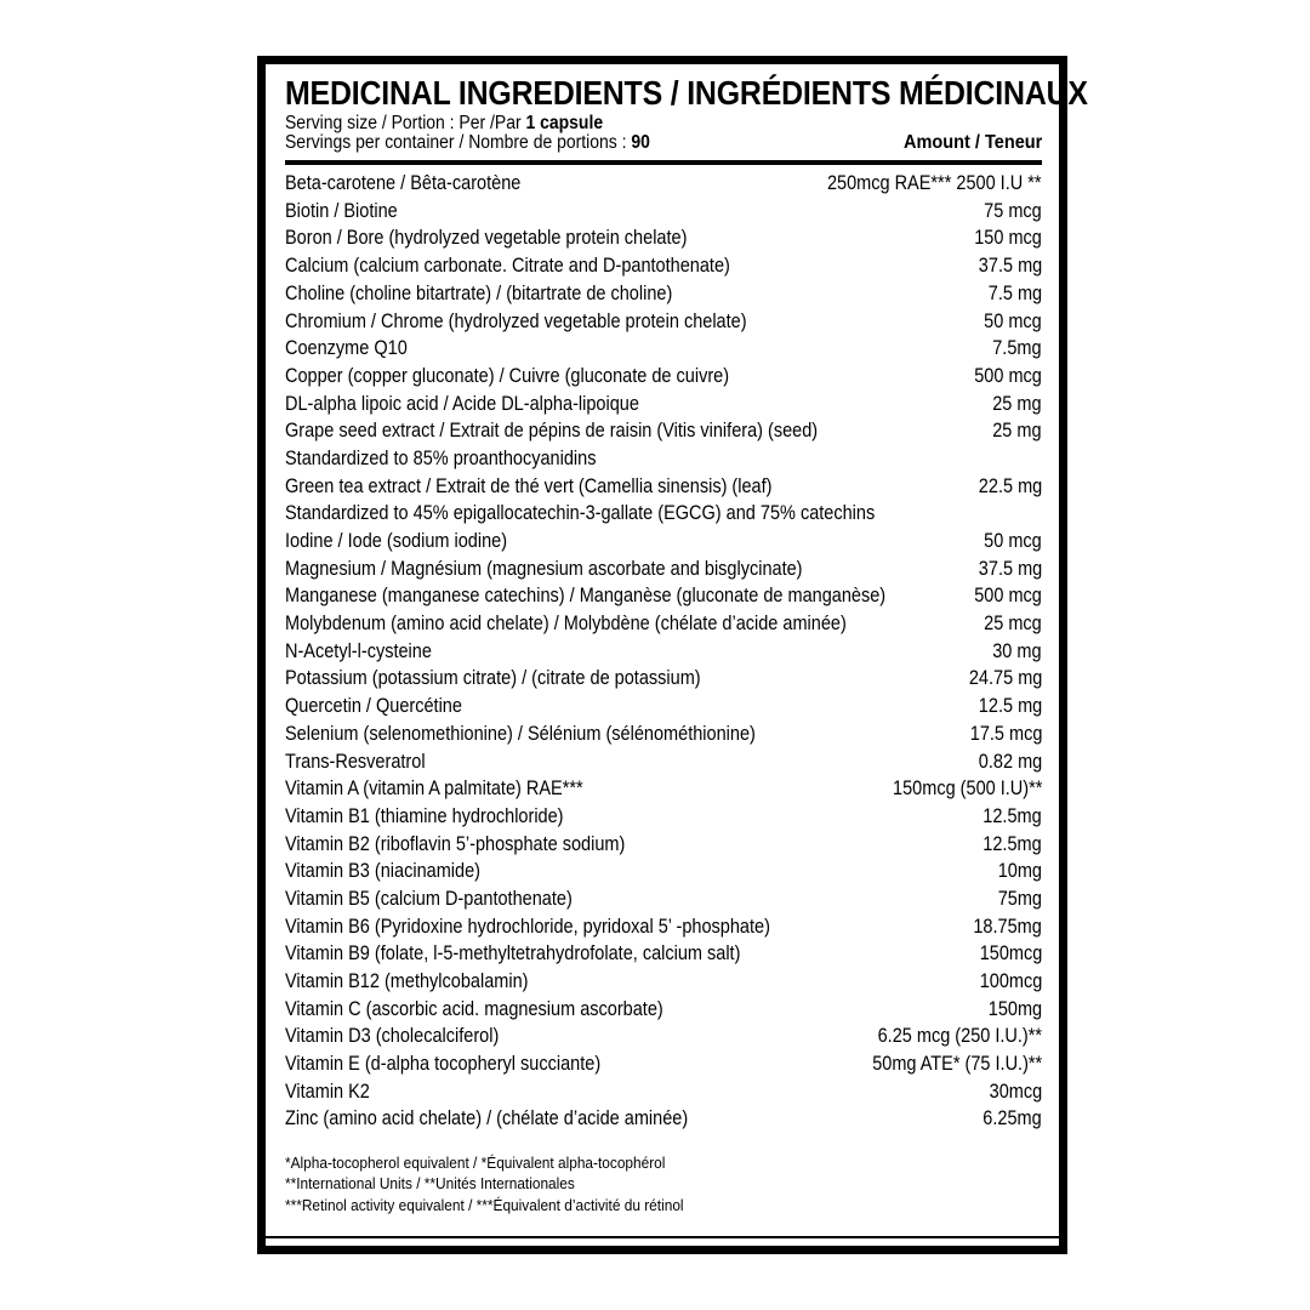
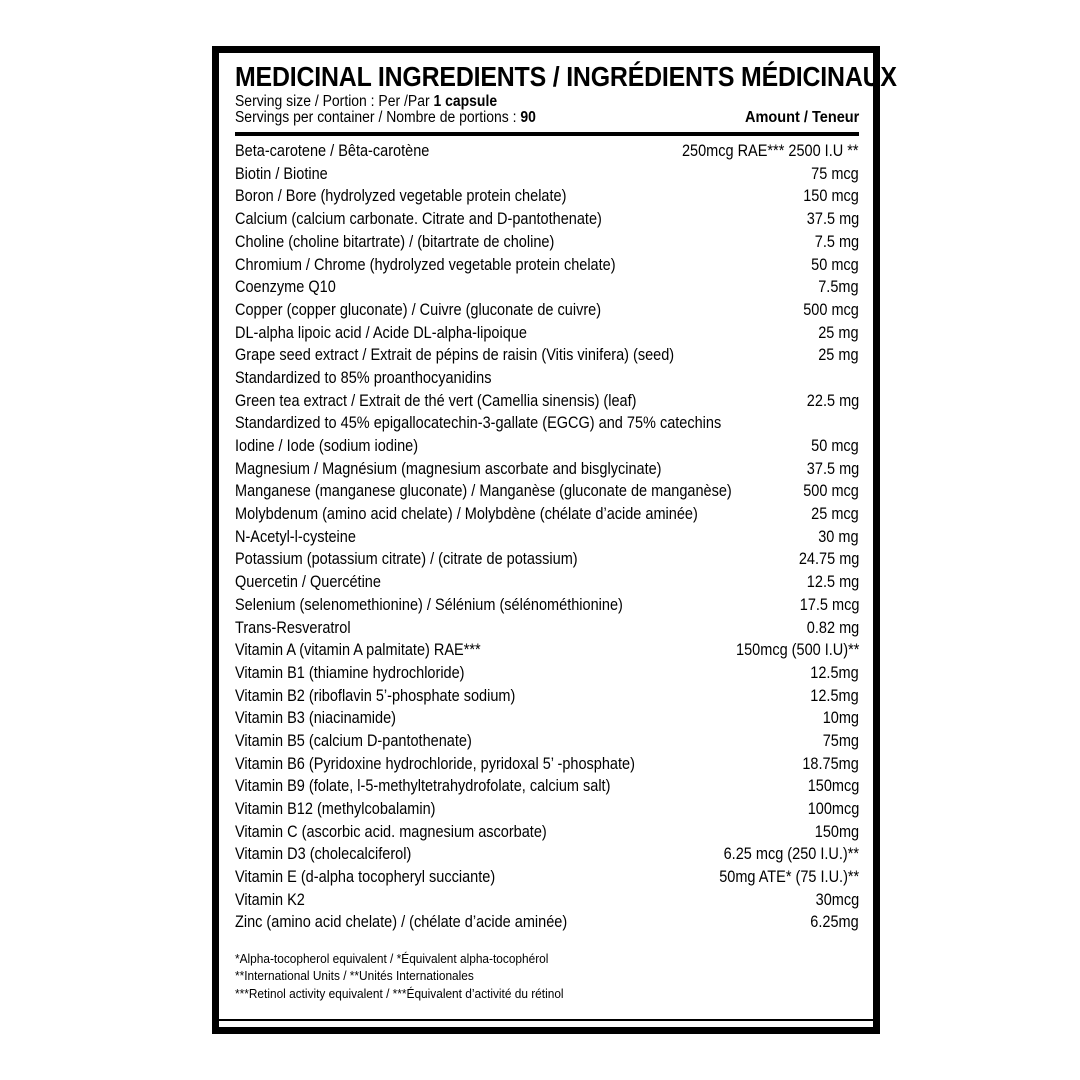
  MEDICINAL INGREDIENTS / INGRÉDIENTS MÉDICINAUX
  Serving size / Portion : Per /Par 1 capsule
  Servings per container / Nombre de portions : 90
  Amount / Teneur
  Beta-carotene / Bêta-carotène
  250mcg RAE*** 2500 I.U **
  Biotin / Biotine
  75 mcg
  Boron / Bore (hydrolyzed vegetable protein chelate)
  150 mcg
  Calcium (calcium carbonate. Citrate and D-pantothenate)
  37.5 mg
  Choline (choline bitartrate) / (bitartrate de choline)
  7.5 mg
  Chromium / Chrome (hydrolyzed vegetable protein chelate)
  50 mcg
  Coenzyme Q10
  7.5mg
  Copper (copper gluconate) / Cuivre (gluconate de cuivre)
  500 mcg
  DL-alpha lipoic acid / Acide DL-alpha-lipoique
  25 mg
  Grape seed extract / Extrait de pépins de raisin (Vitis vinifera) (seed)
  25 mg
  Standardized to 85% proanthocyanidins
  Green tea extract / Extrait de thé vert (Camellia sinensis) (leaf)
  22.5 mg
  Standardized to 45% epigallocatechin-3-gallate (EGCG) and 75% catechins
  Iodine / Iode (sodium iodine)
  50 mcg
  Magnesium / Magnésium (magnesium ascorbate and bisglycinate)
  37.5 mg
- Manganese (manganese catechins) / Manganèse (gluconate de manganèse)
+ Manganese (manganese gluconate) / Manganèse (gluconate de manganèse)
  500 mcg
  Molybdenum (amino acid chelate) / Molybdène (chélate d’acide aminée)
  25 mcg
  N-Acetyl-l-cysteine
  30 mg
  Potassium (potassium citrate) / (citrate de potassium)
  24.75 mg
  Quercetin / Quercétine
  12.5 mg
  Selenium (selenomethionine) / Sélénium (sélénométhionine)
  17.5 mcg
  Trans-Resveratrol
  0.82 mg
  Vitamin A (vitamin A palmitate) RAE***
  150mcg (500 I.U)**
  Vitamin B1 (thiamine hydrochloride)
  12.5mg
  Vitamin B2 (riboflavin 5’-phosphate sodium)
  12.5mg
  Vitamin B3 (niacinamide)
  10mg
  Vitamin B5 (calcium D-pantothenate)
  75mg
  Vitamin B6 (Pyridoxine hydrochloride, pyridoxal 5’ -phosphate)
  18.75mg
  Vitamin B9 (folate, l-5-methyltetrahydrofolate, calcium salt)
  150mcg
  Vitamin B12 (methylcobalamin)
  100mcg
  Vitamin C (ascorbic acid. magnesium ascorbate)
  150mg
  Vitamin D3 (cholecalciferol)
  6.25 mcg (250 I.U.)**
  Vitamin E (d-alpha tocopheryl succiante)
  50mg ATE* (75 I.U.)**
  Vitamin K2
  30mcg
  Zinc (amino acid chelate) / (chélate d’acide aminée)
  6.25mg
  *Alpha-tocopherol equivalent / *Équivalent alpha-tocophérol
  **International Units / **Unités Internationales
  ***Retinol activity equivalent / ***Équivalent d’activité du rétinol
